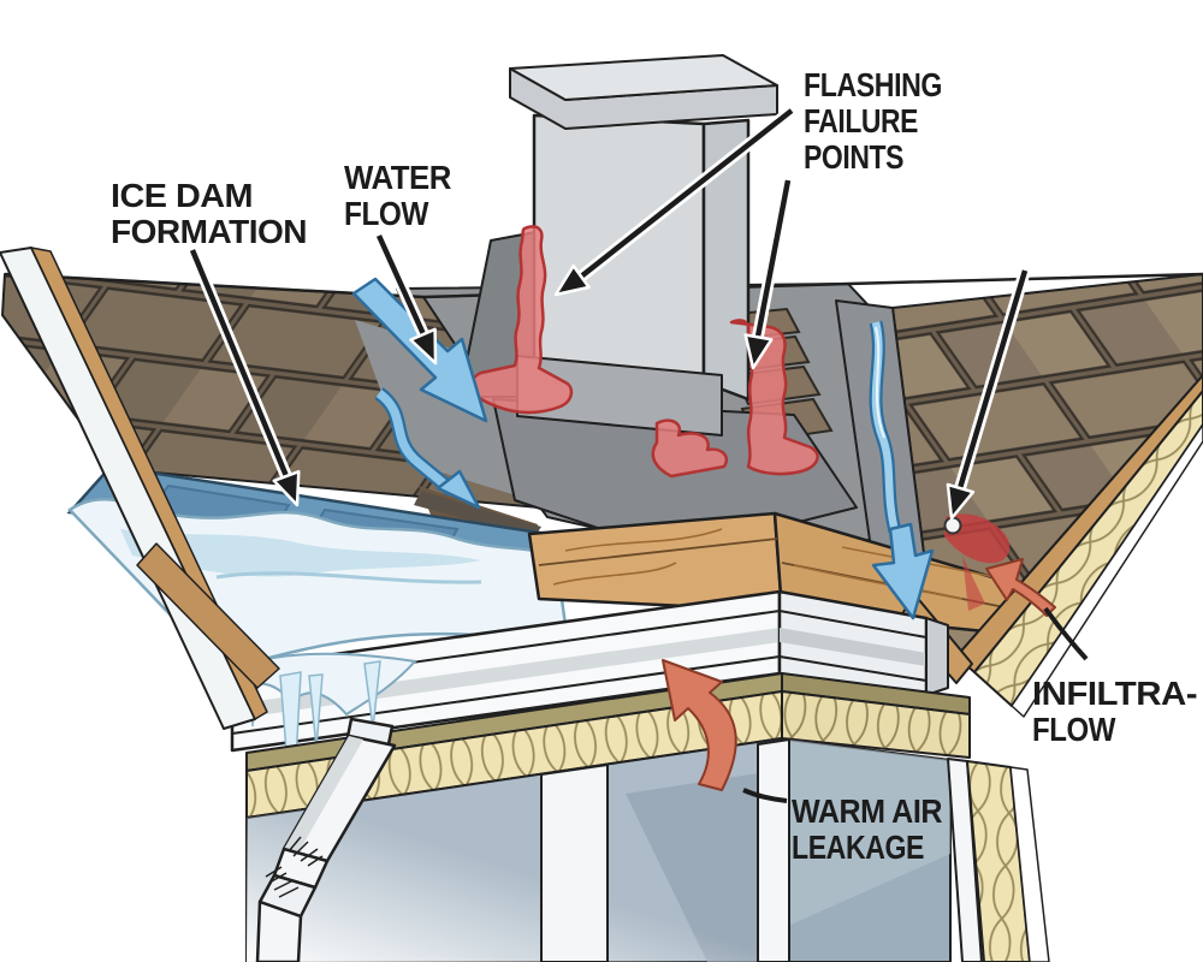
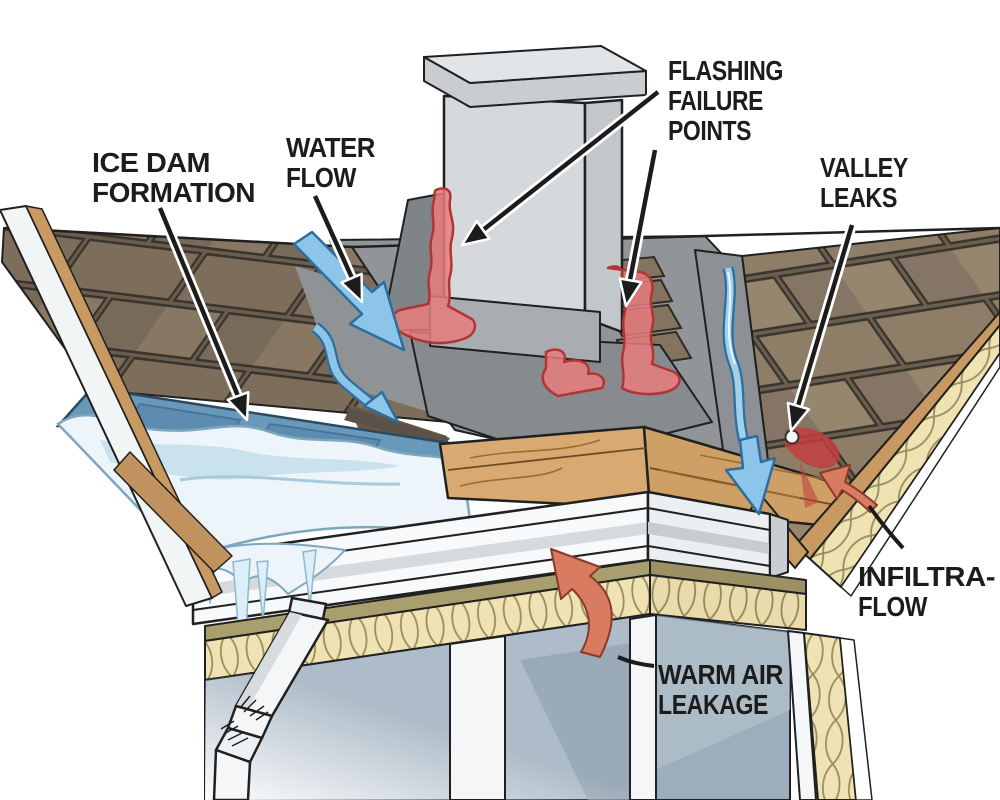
  ICE DAM
  FORMATION
  WATER
  FLOW
  FLASHING
  FAILURE
  POINTS
+ VALLEY
+ LEAKS
  INFILTRA-
  FLOW
  WARM AIR
  LEAKAGE
